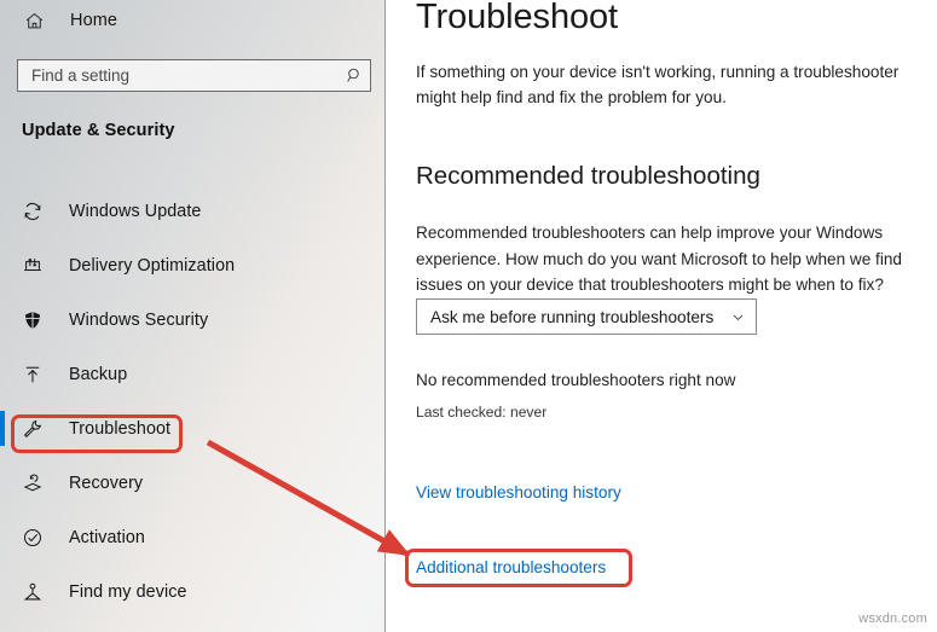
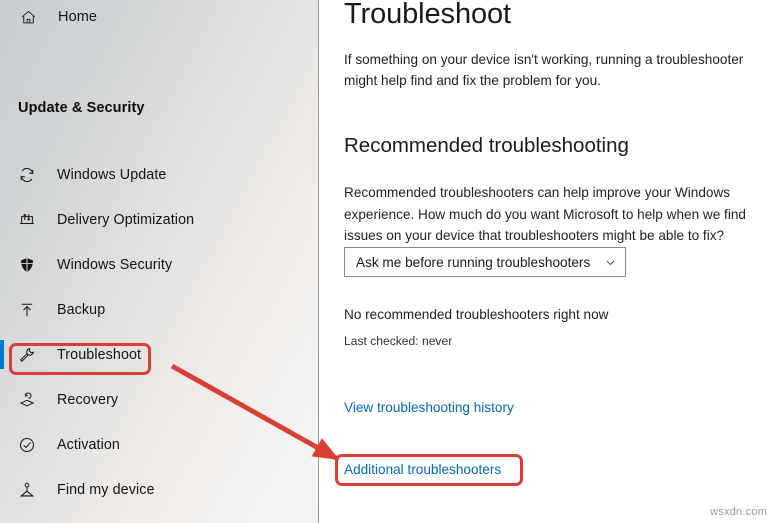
  Home
- Find a setting
  Update & Security
  Windows Update
  Delivery Optimization
  Windows Security
  Backup
  Troubleshoot
  Recovery
  Activation
  Find my device
  Troubleshoot
  If something on your device isn't working, running a troubleshooter might help find and fix the problem for you.
  Recommended troubleshooting
- Recommended troubleshooters can help improve your Windows experience. How much do you want Microsoft to help when we find issues on your device that troubleshooters might be when to fix?
+ Recommended troubleshooters can help improve your Windows experience. How much do you want Microsoft to help when we find issues on your device that troubleshooters might be able to fix?
  Ask me before running troubleshooters
  No recommended troubleshooters right now
  Last checked: never
  View troubleshooting history
  Additional troubleshooters
  wsxdn.com
